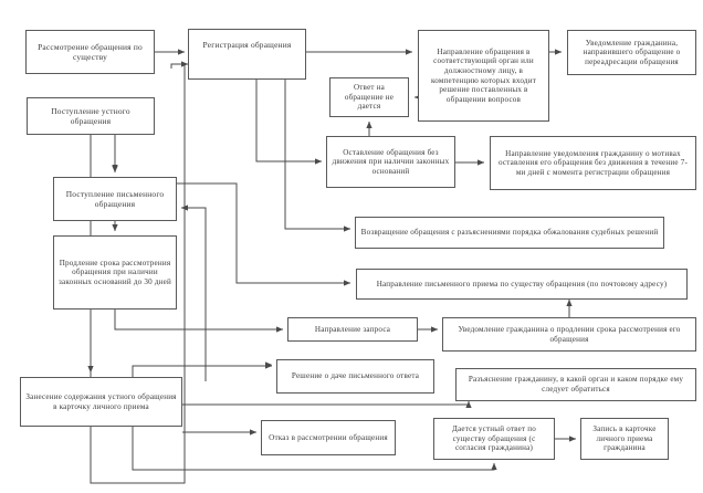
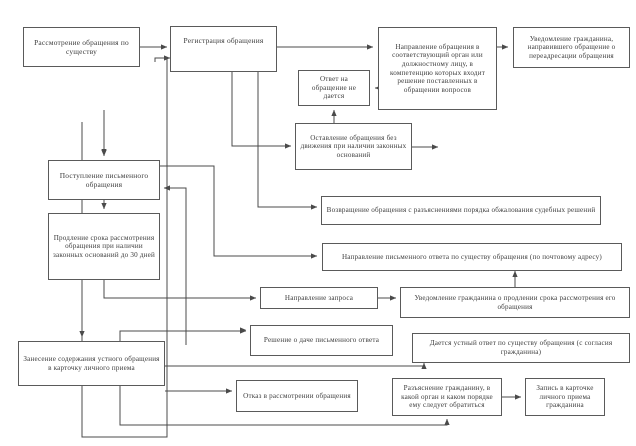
  Рассмотрение обращения по существу
  Регистрация обращения
- Поступление устного обращения
  Направление обращения в соответствующий орган или должностному лицу, в компетенцию которых входит решение поставленных в обращении вопросов
  Уведомление гражданина, направившего обращение о переадресации обращения
  Ответ на обращение не дается
  Оставление обращения без движения при наличии законных оснований
- Направление уведомления гражданину о мотивах оставления его обращения без движения в течение 7-ми дней с момента регистрации обращения
  Поступление письменного обращения
  Продление срока рассмотрения обращения при наличии законных оснований до 30 дней
  Возвращение обращения с разъяснениями порядка обжалования судебных решений
- Направление письменного приема по существу обращения (по почтовому адресу)
+ Направление письменного ответа по существу обращения (по почтовому адресу)
  Направление запроса
  Уведомление гражданина о продлении срока рассмотрения его обращения
  Решение о даче письменного ответа
  Занесение содержания устного обращения в карточку личного приема
- Разъяснение гражданину, в какой орган и каком порядке ему следует обратиться
+ Дается устный ответ по существу обращения (с согласия гражданина)
  Отказ в рассмотрении обращения
- Дается устный ответ по существу обращения (с согласия гражданина)
+ Разъяснение гражданину, в какой орган и каком порядке ему следует обратиться
  Запись в карточке личного приема гражданина
